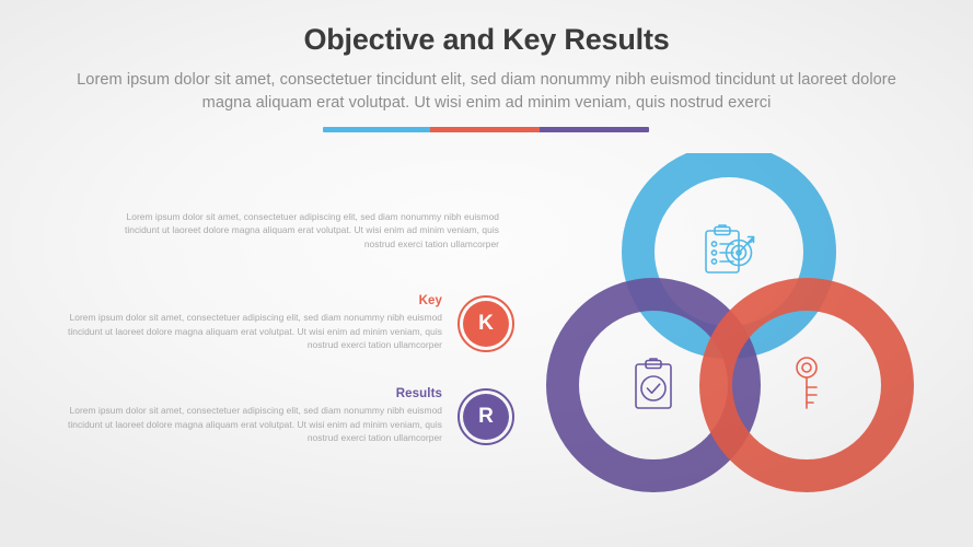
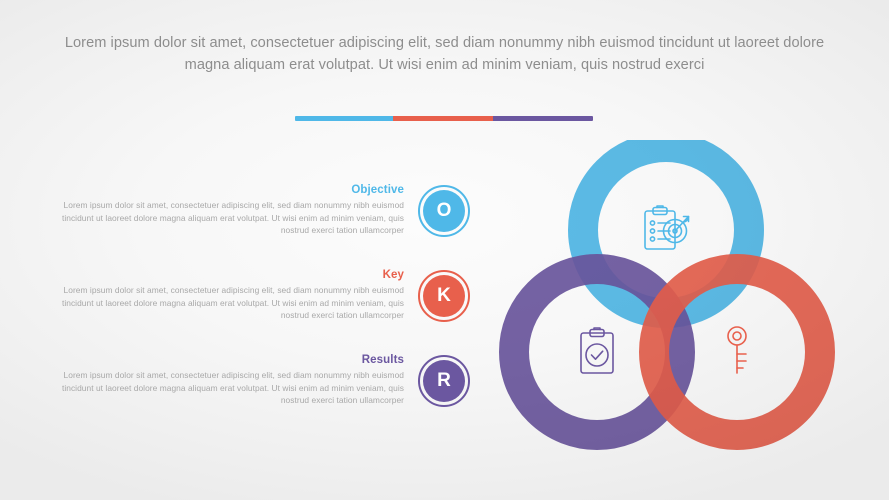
- Objective and Key Results
- Lorem ipsum dolor sit amet, consectetuer tincidunt elit, sed diam nonummy nibh euismod tincidunt ut laoreet dolore magna aliquam erat volutpat. Ut wisi enim ad minim veniam, quis nostrud exerci
+ Lorem ipsum dolor sit amet, consectetuer adipiscing elit, sed diam nonummy nibh euismod tincidunt ut laoreet dolore magna aliquam erat volutpat. Ut wisi enim ad minim veniam, quis nostrud exerci
+ Objective
  Lorem ipsum dolor sit amet, consectetuer adipiscing elit, sed diam nonummy nibh euismod tincidunt ut laoreet dolore magna aliquam erat volutpat. Ut wisi enim ad minim veniam, quis nostrud exerci tation ullamcorper
+ O
  Key
  Lorem ipsum dolor sit amet, consectetuer adipiscing elit, sed diam nonummy nibh euismod tincidunt ut laoreet dolore magna aliquam erat volutpat. Ut wisi enim ad minim veniam, quis nostrud exerci tation ullamcorper
  K
  Results
  Lorem ipsum dolor sit amet, consectetuer adipiscing elit, sed diam nonummy nibh euismod tincidunt ut laoreet dolore magna aliquam erat volutpat. Ut wisi enim ad minim veniam, quis nostrud exerci tation ullamcorper
  R
